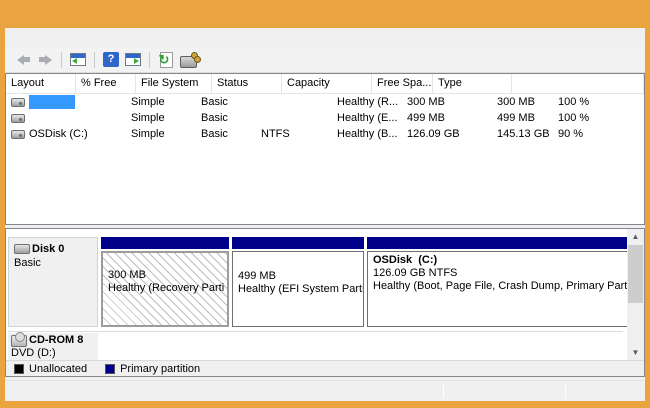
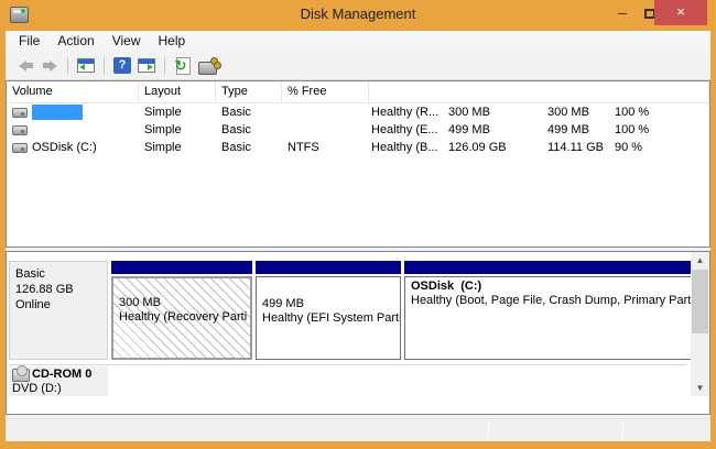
+ Disk Management
+ –
+ ×
+ File
+ Action
+ View
+ Help
  ?
  ↻
+ Volume
  Layout
- % Free
+ Type
- File System
- Status
- Capacity
- Free Spa...
- Type
+ % Free
  Simple
  Basic
  Healthy (R...
  300 MB
  300 MB
  100 %
  Simple
  Basic
  Healthy (E...
  499 MB
  499 MB
  100 %
  OSDisk (C:)
  Simple
  Basic
  NTFS
  Healthy (B...
  126.09 GB
- 145.13 GB
+ 114.11 GB
  90 %
- Disk 0
  Basic
+ 126.88 GB
+ Online
  300 MB
  Healthy (Recovery Parti
  499 MB
  Healthy (EFI System Part
  OSDisk (C:)
- 126.09 GB NTFS
  Healthy (Boot, Page File, Crash Dump, Primary Part
- CD-ROM 8
+ CD-ROM 0
  DVD (D:)
  ▲
  ▼
- Unallocated
- Primary partition
